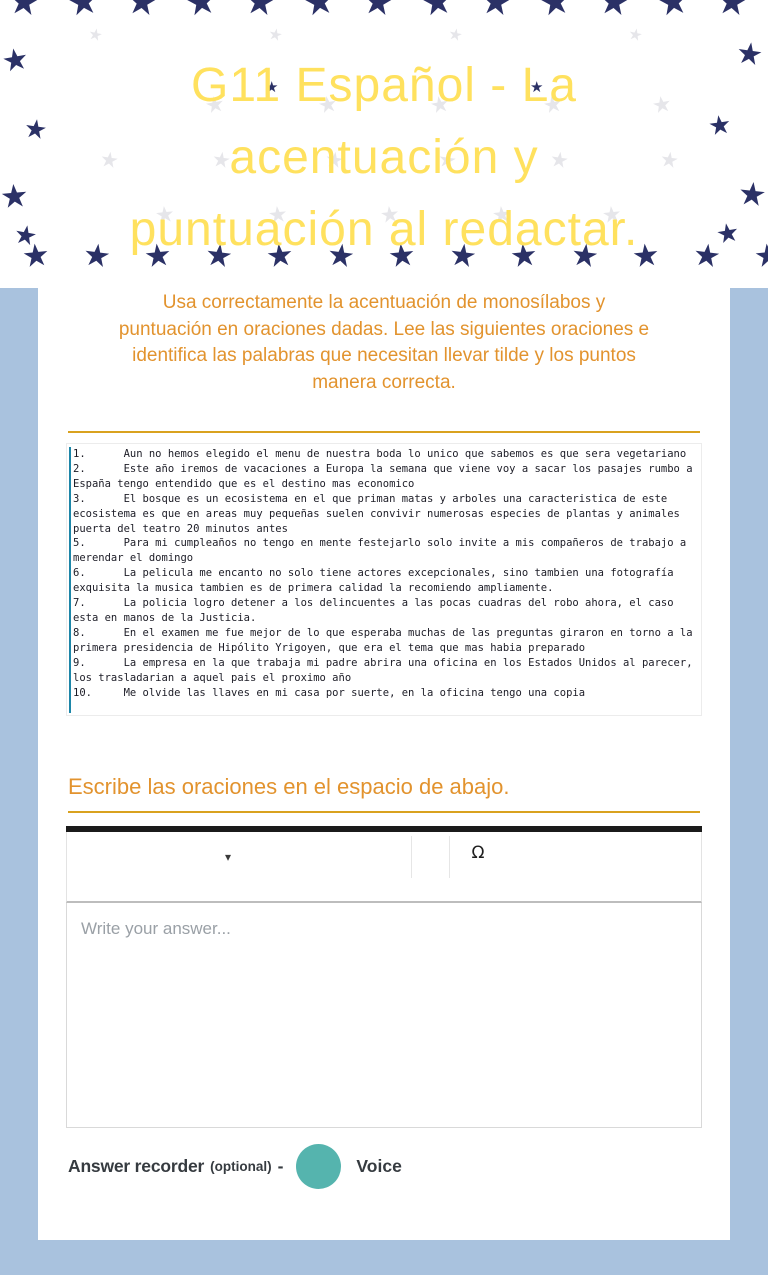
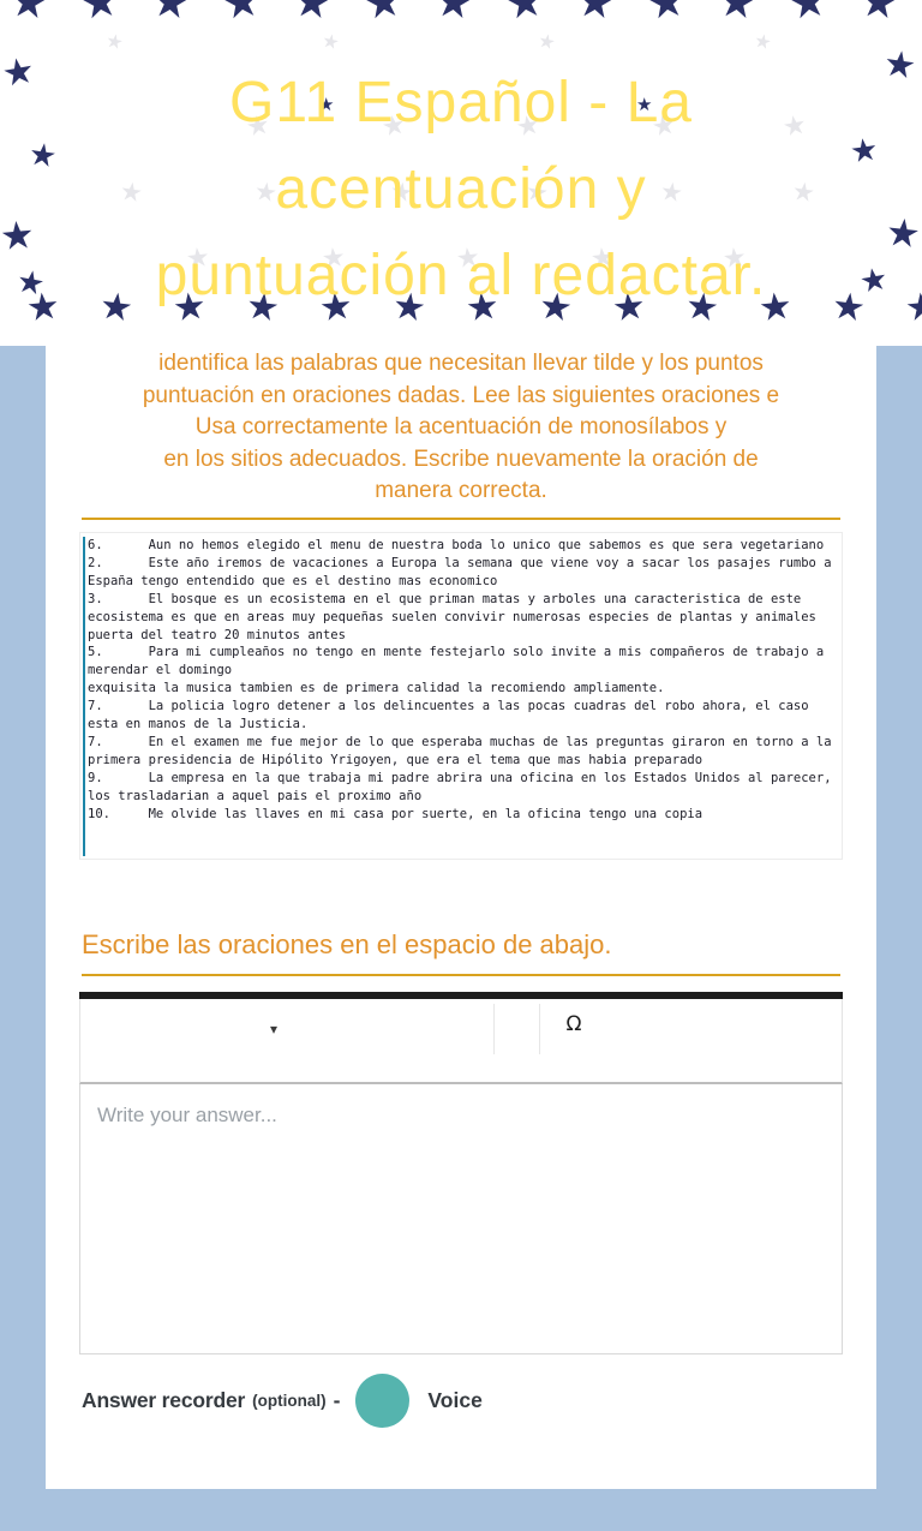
  ★
  ★
  G11 Español - La
  acentuación y
  puntuación al redactar.
- Usa correctamente la acentuación de monosílabos y
+ identifica las palabras que necesitan llevar tilde y los puntos
  puntuación en oraciones dadas. Lee las siguientes oraciones e
- identifica las palabras que necesitan llevar tilde y los puntos
+ Usa correctamente la acentuación de monosílabos y
+ en los sitios adecuados. Escribe nuevamente la oración de
  manera correcta.
- 1. Aun no hemos elegido el menu de nuestra boda lo unico que sabemos es que sera vegetariano
+ 6. Aun no hemos elegido el menu de nuestra boda lo unico que sabemos es que sera vegetariano
  2. Este año iremos de vacaciones a Europa la semana que viene voy a sacar los pasajes rumbo a
  España tengo entendido que es el destino mas economico
  3. El bosque es un ecosistema en el que priman matas y arboles una caracteristica de este
  ecosistema es que en areas muy pequeñas suelen convivir numerosas especies de plantas y animales
  puerta del teatro 20 minutos antes
  5. Para mi cumpleaños no tengo en mente festejarlo solo invite a mis compañeros de trabajo a
  merendar el domingo
- 6. La pelicula me encanto no solo tiene actores excepcionales, sino tambien una fotografía
  exquisita la musica tambien es de primera calidad la recomiendo ampliamente.
  7. La policia logro detener a los delincuentes a las pocas cuadras del robo ahora, el caso
  esta en manos de la Justicia.
- 8. En el examen me fue mejor de lo que esperaba muchas de las preguntas giraron en torno a la
+ 7. En el examen me fue mejor de lo que esperaba muchas de las preguntas giraron en torno a la
  primera presidencia de Hipólito Yrigoyen, que era el tema que mas habia preparado
  9. La empresa en la que trabaja mi padre abrira una oficina en los Estados Unidos al parecer,
  los trasladarian a aquel pais el proximo año
  10. Me olvide las llaves en mi casa por suerte, en la oficina tengo una copia
  Escribe las oraciones en el espacio de abajo.
  ▾
  Ω
  Write your answer...
  Answer recorder
  (optional)
  -
  Voice
